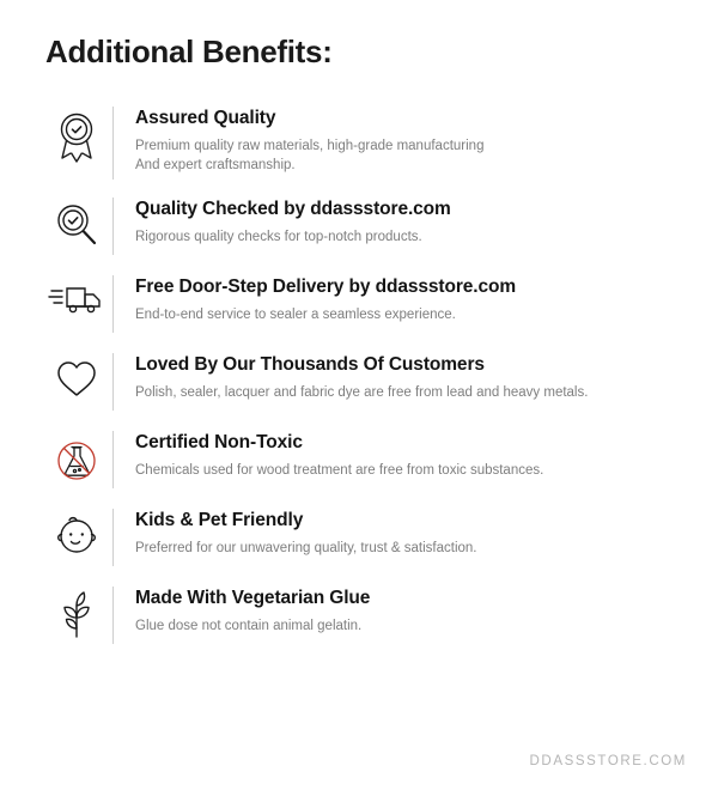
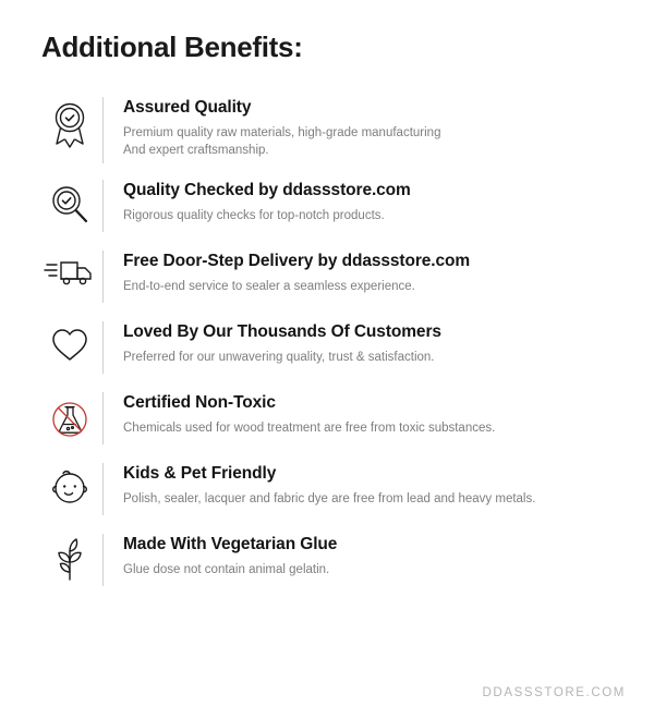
  Additional Benefits:
  Assured Quality
  Premium quality raw materials, high-grade manufacturing
  And expert craftsmanship.
  Quality Checked by ddassstore.com
  Rigorous quality checks for top-notch products.
  Free Door-Step Delivery by ddassstore.com
  End-to-end service to sealer a seamless experience.
  Loved By Our Thousands Of Customers
- Polish, sealer, lacquer and fabric dye are free from lead and heavy metals.
+ Preferred for our unwavering quality, trust & satisfaction.
  Certified Non-Toxic
  Chemicals used for wood treatment are free from toxic substances.
  Kids & Pet Friendly
- Preferred for our unwavering quality, trust & satisfaction.
+ Polish, sealer, lacquer and fabric dye are free from lead and heavy metals.
  Made With Vegetarian Glue
  Glue dose not contain animal gelatin.
  DDASSSTORE.COM
